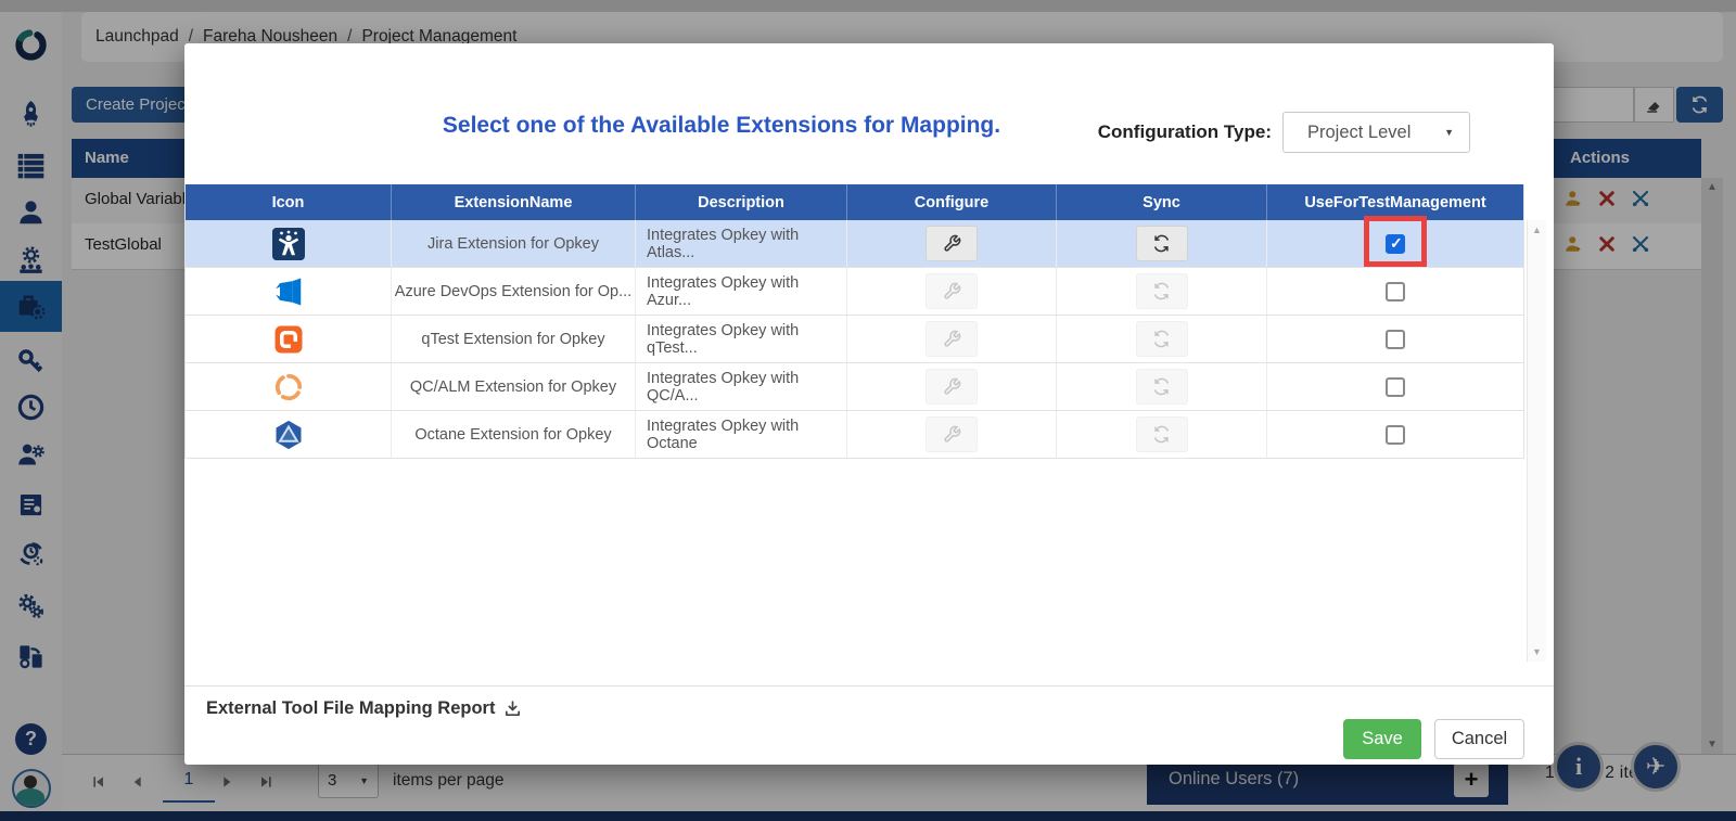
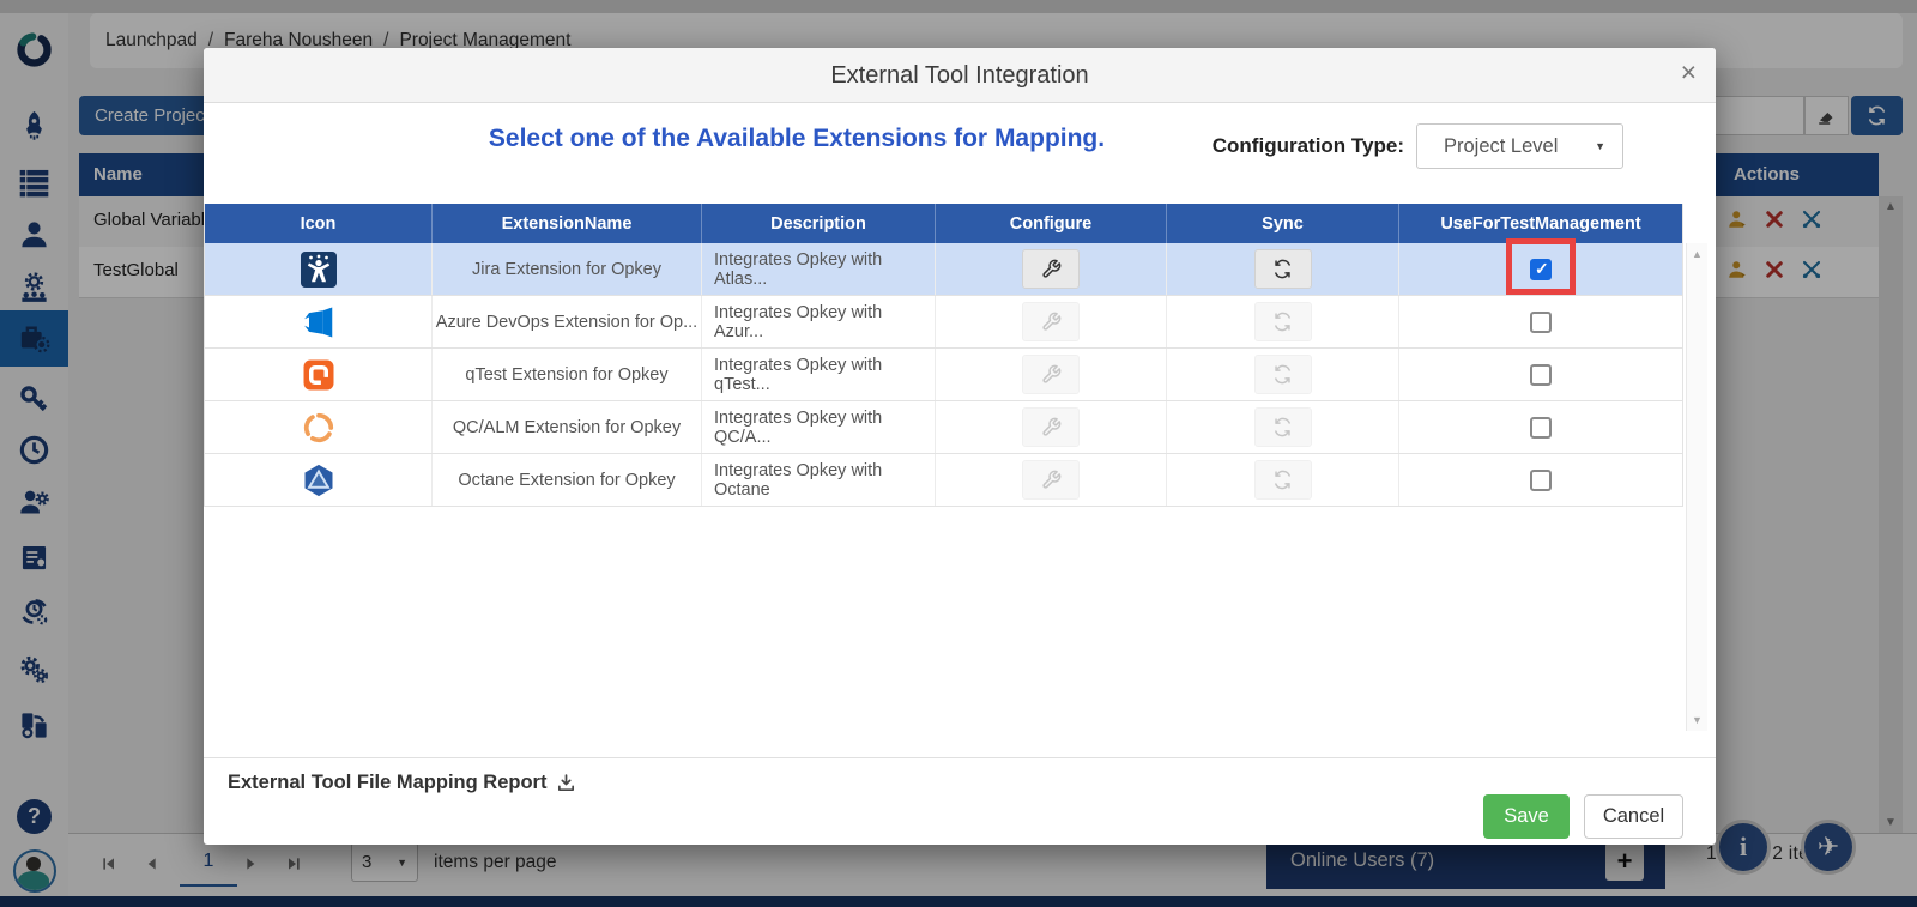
  Launchpad
  /
  Fareha Nousheen
  /
  Project Management
  Create Projec
  Name
  Actions
  Global Variab
  TestGlobal
  ▲
  ▼
  1
  3
  ▼
  items per page
  Online Users (7)
  +
  i
  ✈
  ?
+ External Tool Integration
+ ×
  Select one of the Available Extensions for Mapping.
  Configuration Type:
  Project Level
  ▼
  Icon
  ExtensionName
  Description
  Configure
  Sync
  UseForTestManagement
  Jira Extension for Opkey
  Integrates Opkey with Atlas...
  Azure DevOps Extension for Op...
  Integrates Opkey with Azur...
  qTest Extension for Opkey
  Integrates Opkey with qTest...
  QC/ALM Extension for Opkey
  Integrates Opkey with QC/A...
  Octane Extension for Opkey
  Integrates Opkey with Octane
  ▲
  ▼
  External Tool File Mapping Report
  Save
  Cancel
